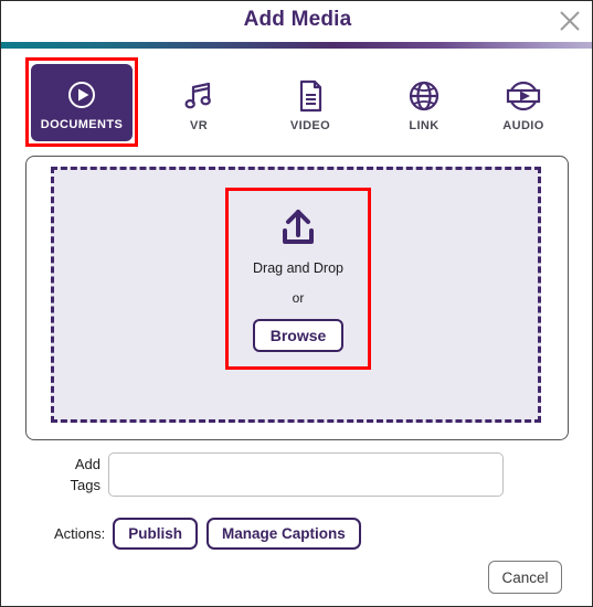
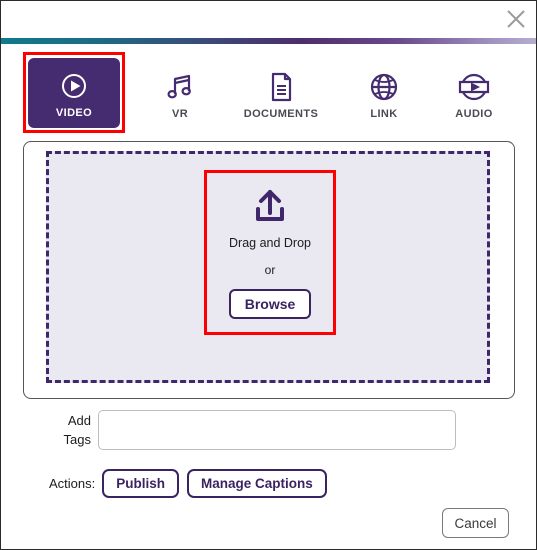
- Add Media
- DOCUMENTS
+ VIDEO
  VR
- VIDEO
+ DOCUMENTS
  LINK
  AUDIO
  Drag and Drop
  or
  Browse
  Add
  Tags
  Actions:
  Publish
  Manage Captions
  Cancel
